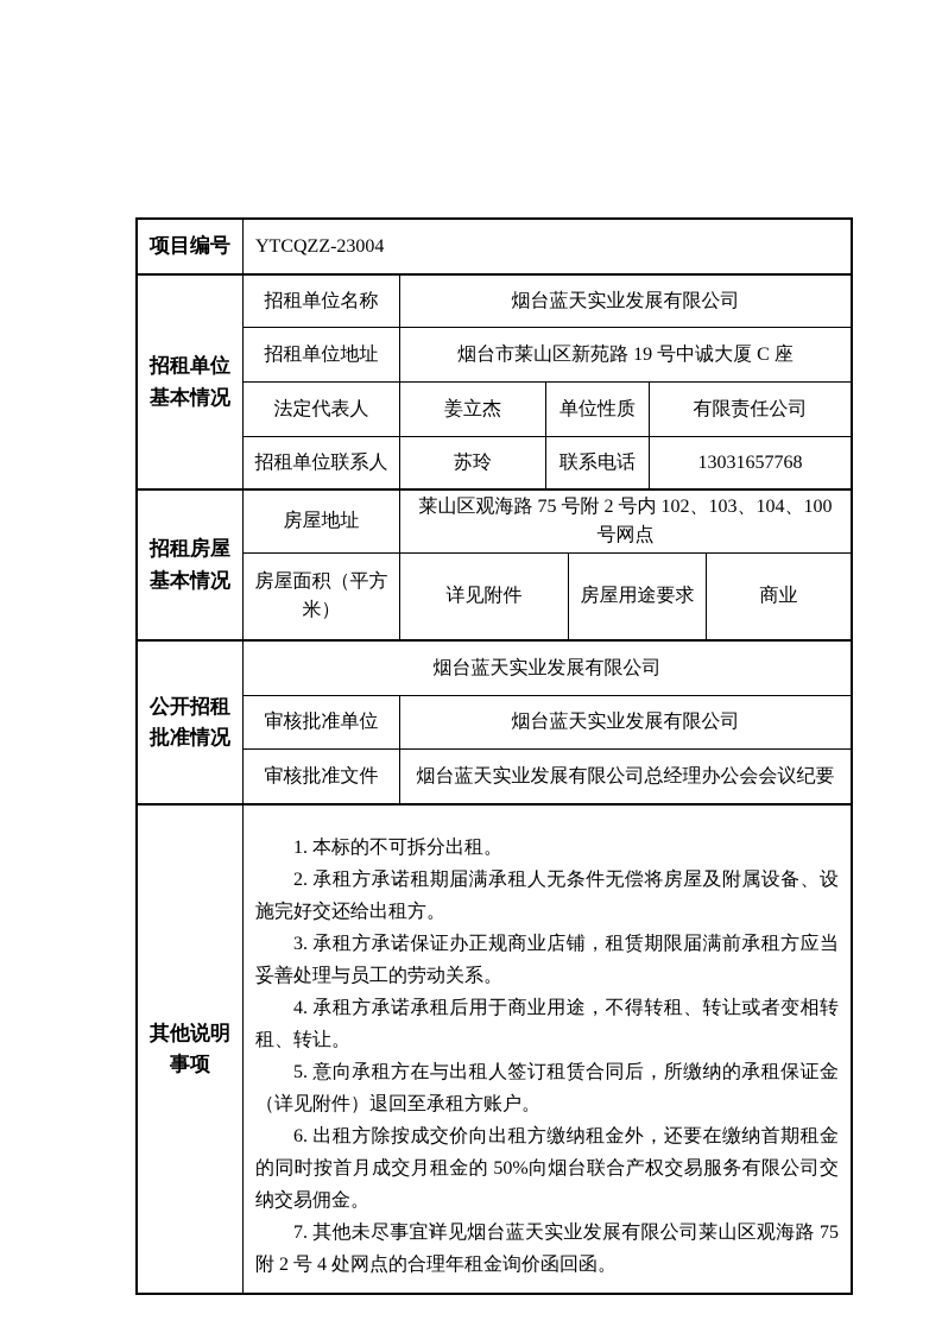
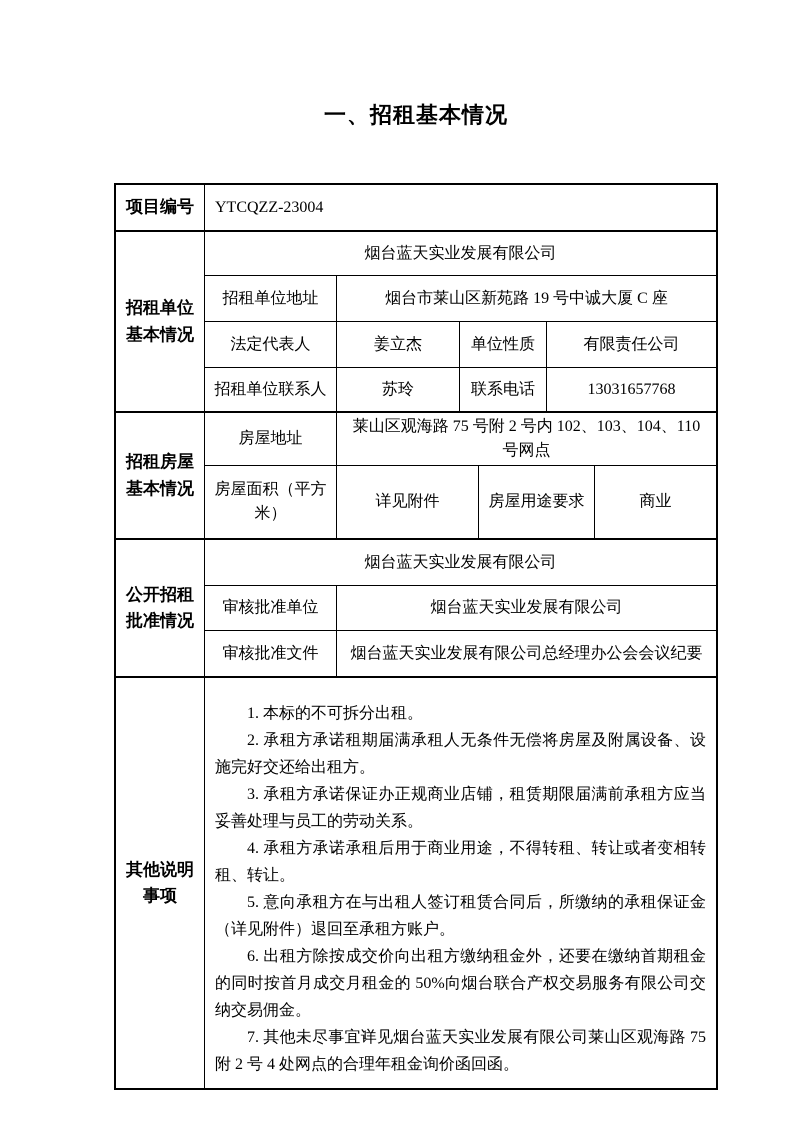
+ 一、招租基本情况
  项目编号
  YTCQZZ-23004
  招租单位基本情况
- 招租单位名称
  烟台蓝天实业发展有限公司
  招租单位地址
  烟台市莱山区新苑路 19 号中诚大厦 C 座
  法定代表人
  姜立杰
  单位性质
  有限责任公司
  招租单位联系人
  苏玲
  联系电话
  13031657768
  招租房屋基本情况
  房屋地址
- 莱山区观海路 75 号附 2 号内 102、103、104、100 号网点
+ 莱山区观海路 75 号附 2 号内 102、103、104、110 号网点
  房屋面积（平方米）
  详见附件
  房屋用途要求
  商业
  公开招租批准情况
  烟台蓝天实业发展有限公司
  审核批准单位
  烟台蓝天实业发展有限公司
  审核批准文件
  烟台蓝天实业发展有限公司总经理办公会会议纪要
  其他说明事项
  1. 本标的不可拆分出租。
  2. 承租方承诺租期届满承租人无条件无偿将房屋及附属设备、设施完好交还给出租方。
  3. 承租方承诺保证办正规商业店铺，租赁期限届满前承租方应当妥善处理与员工的劳动关系。
  4. 承租方承诺承租后用于商业用途，不得转租、转让或者变相转租、转让。
  5. 意向承租方在与出租人签订租赁合同后，所缴纳的承租保证金（详见附件）退回至承租方账户。
  6. 出租方除按成交价向出租方缴纳租金外，还要在缴纳首期租金的同时按首月成交月租金的 50%向烟台联合产权交易服务有限公司交纳交易佣金。
  7. 其他未尽事宜详见烟台蓝天实业发展有限公司莱山区观海路 75 附 2 号 4 处网点的合理年租金询价函回函。
  1
